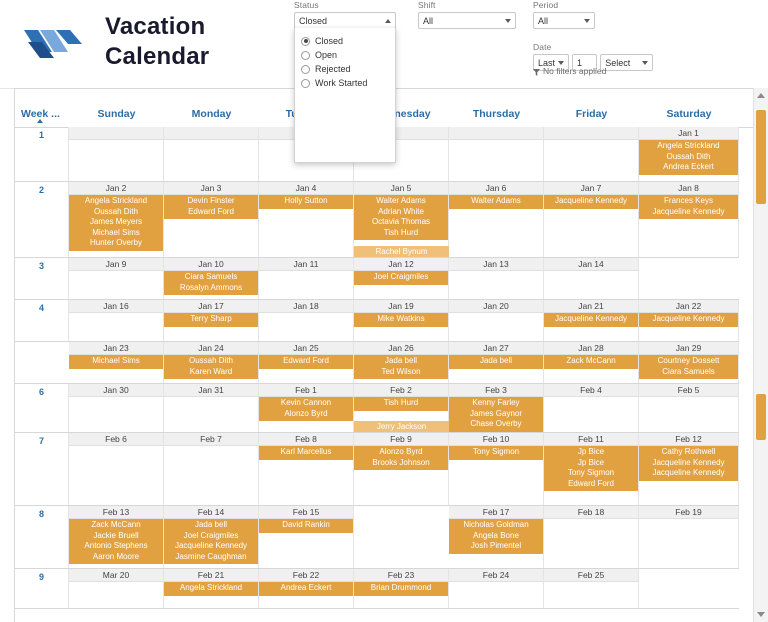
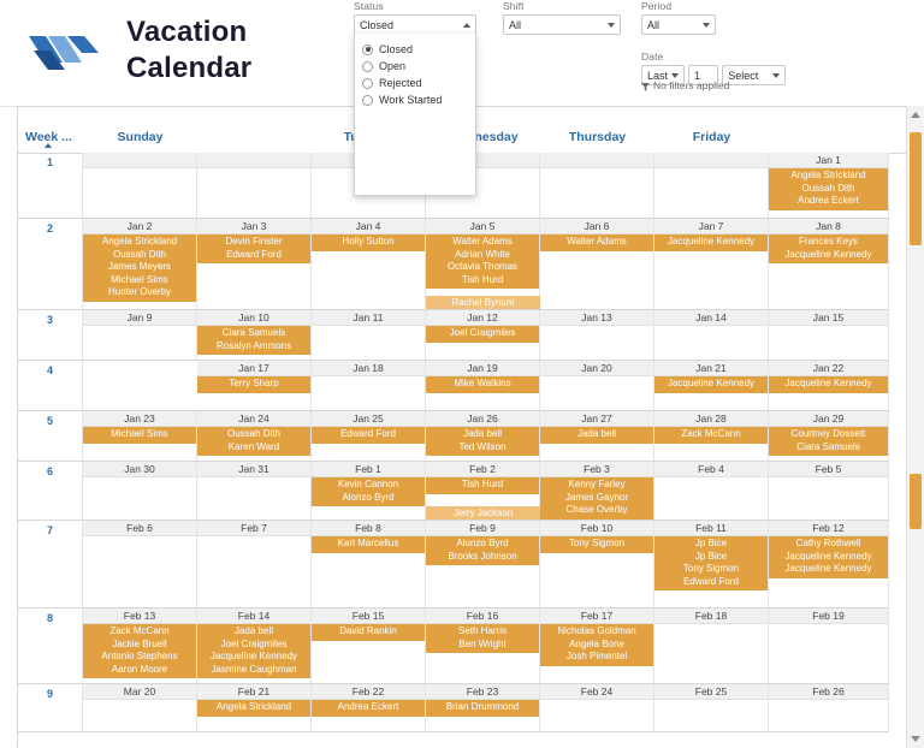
  Vacation
  Calendar
  Status
  Closed
  Shift
  All
  Period
  All
  Date
  Last
  1
  Select
  No filters applied
  Closed
  Open
  Rejected
  Work Started
  Week ...
  Sunday
- Monday
  Thursday
  Friday
- Saturday
  1
  Jan 1
  Angela Strickland
  Oussah Dith
  Andrea Eckert
  2
  Jan 2
  Angela Strickland
  Oussah Dith
  James Meyers
  Michael Sims
  Hunter Overby
  Jan 3
  Devin Finster
  Edward Ford
  Jan 4
  Holly Sutton
  Jan 5
  Walter Adams
  Adrian White
  Octavia Thomas
  Tish Hurd
  Jan 6
  Walter Adams
  Jan 7
  Jacqueline Kennedy
  Jan 8
  Frances Keys
  Jacqueline Kennedy
  Rachel Bynum
  3
  Jan 9
  Jan 10
  Ciara Samuels
  Rosalyn Ammons
  Jan 11
  Jan 12
  Joel Craigmiles
  Jan 13
  Jan 14
+ Jan 15
  4
- Jan 16
  Jan 17
  Terry Sharp
  Jan 18
  Jan 19
  Mike Watkins
  Jan 20
  Jan 21
  Jacqueline Kennedy
  Jan 22
  Jacqueline Kennedy
+ 5
  Jan 23
  Michael Sims
  Jan 24
  Oussah Dith
  Karen Ward
  Jan 25
  Edward Ford
  Jan 26
  Jada bell
  Ted Wilson
  Jan 27
  Jada bell
  Jan 28
  Zack McCann
  Jan 29
  Courtney Dossett
  Ciara Samuels
  6
  Jan 30
  Jan 31
  Feb 1
  Kevin Cannon
  Alonzo Byrd
  Feb 2
  Tish Hurd
  Feb 3
  Kenny Farley
  James Gaynor
  Chase Overby
  Feb 4
  Feb 5
  Jerry Jackson
  7
  Feb 6
  Feb 7
  Feb 8
  Karl Marcellus
  Feb 9
  Alonzo Byrd
  Brooks Johnson
  Feb 10
  Tony Sigmon
  Feb 11
  Jp Bice
  Jp Bice
  Tony Sigmon
  Edward Ford
  Feb 12
  Cathy Rothwell
  Jacqueline Kennedy
  Jacqueline Kennedy
  8
  Feb 13
  Zack McCann
  Jackie Bruell
  Antonio Stephens
  Aaron Moore
  Feb 14
  Jada bell
  Joel Craigmiles
  Jacqueline Kennedy
  Jasmine Caughman
  Feb 15
  David Rankin
+ Feb 16
+ Seth Harris
+ Ben Wright
  Feb 17
  Nicholas Goldman
  Angela Bone
  Josh Pimentel
  Feb 18
  Feb 19
  9
  Mar 20
  Feb 21
  Angela Strickland
  Feb 22
  Andrea Eckert
  Feb 23
  Brian Drummond
  Feb 24
  Feb 25
+ Feb 26
